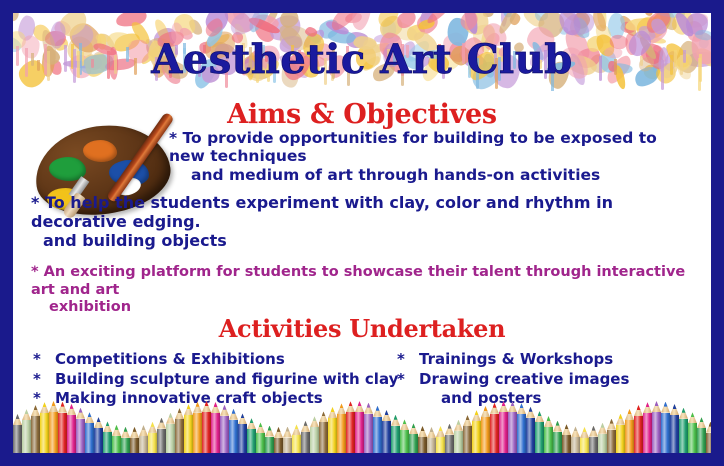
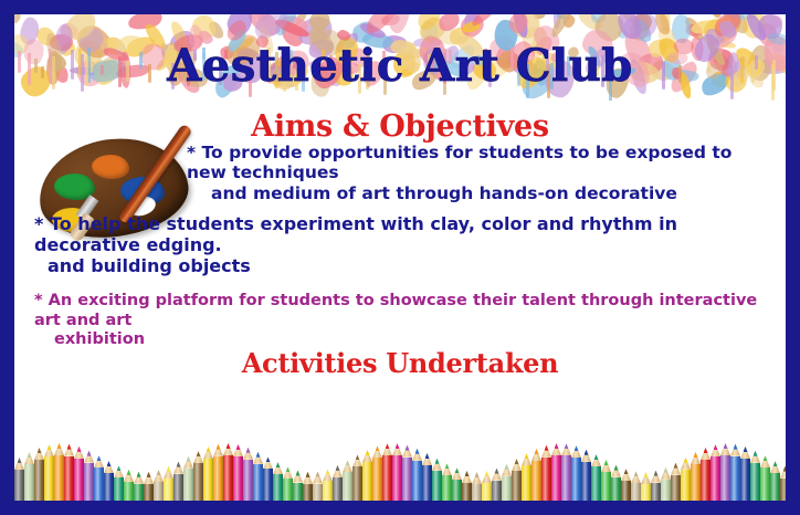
  Aesthetic Art Club
  Aims & Objectives
- * To provide opportunities for building to be exposed to new techniques
+ * To provide opportunities for students to be exposed to new techniques
- and medium of art through hands-on activities
+ and medium of art through hands-on decorative
  * To help the students experiment with clay, color and rhythm in decorative edging.
  and building objects
  * An exciting platform for students to showcase their talent through interactive art and art
  exhibition
  Activities Undertaken
- * Competitions & Exhibitions
- * Building sculpture and figurine with clay
- * Making innovative craft objects
- * Trainings & Workshops
- * Drawing creative images
- and posters
